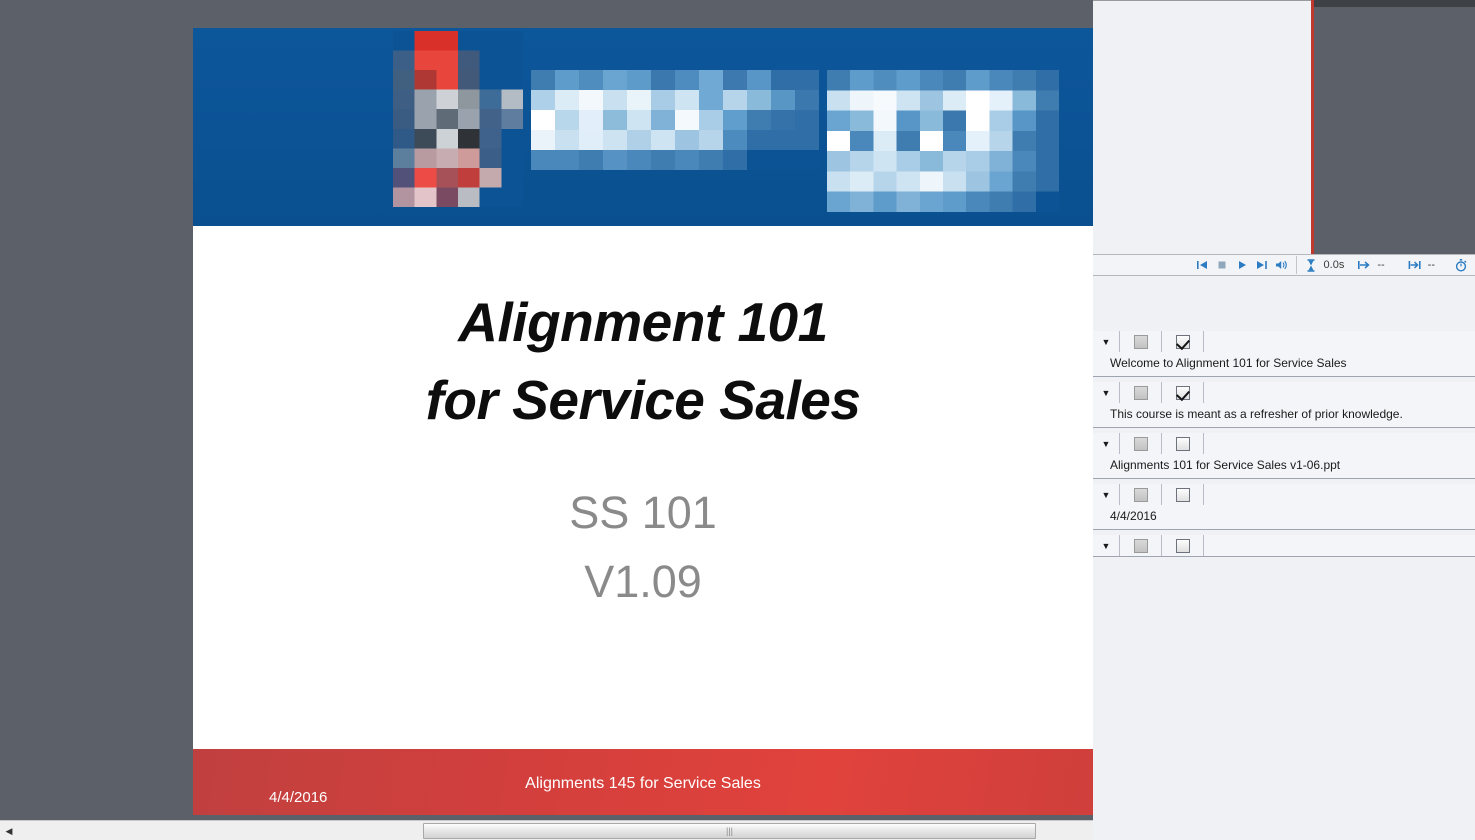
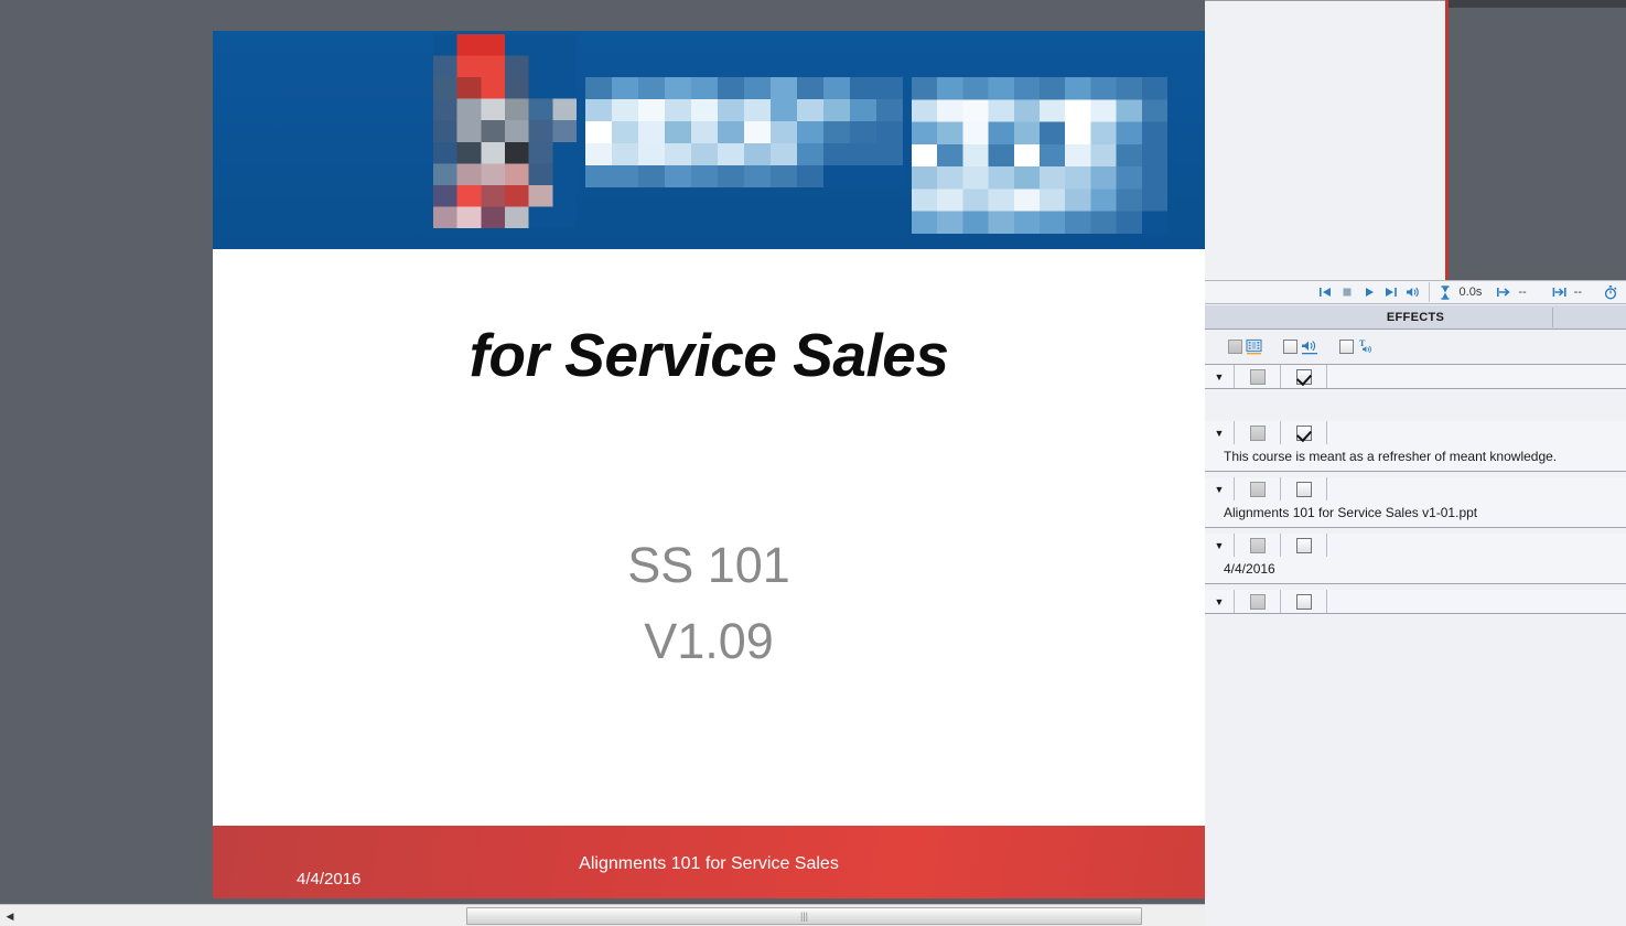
- Alignment 101
  for Service Sales
  SS 101
  V1.09
  4/4/2016
- Alignments 145 for Service Sales
+ Alignments 101 for Service Sales
  ◀
  |||
  0.0s
  --
  --
+ EFFECTS
+ T
  ▼
- Welcome to Alignment 101 for Service Sales
  ▼
- This course is meant as a refresher of prior knowledge.
+ This course is meant as a refresher of meant knowledge.
  ▼
- Alignments 101 for Service Sales v1-06.ppt
+ Alignments 101 for Service Sales v1-01.ppt
  ▼
  4/4/2016
  ▼
